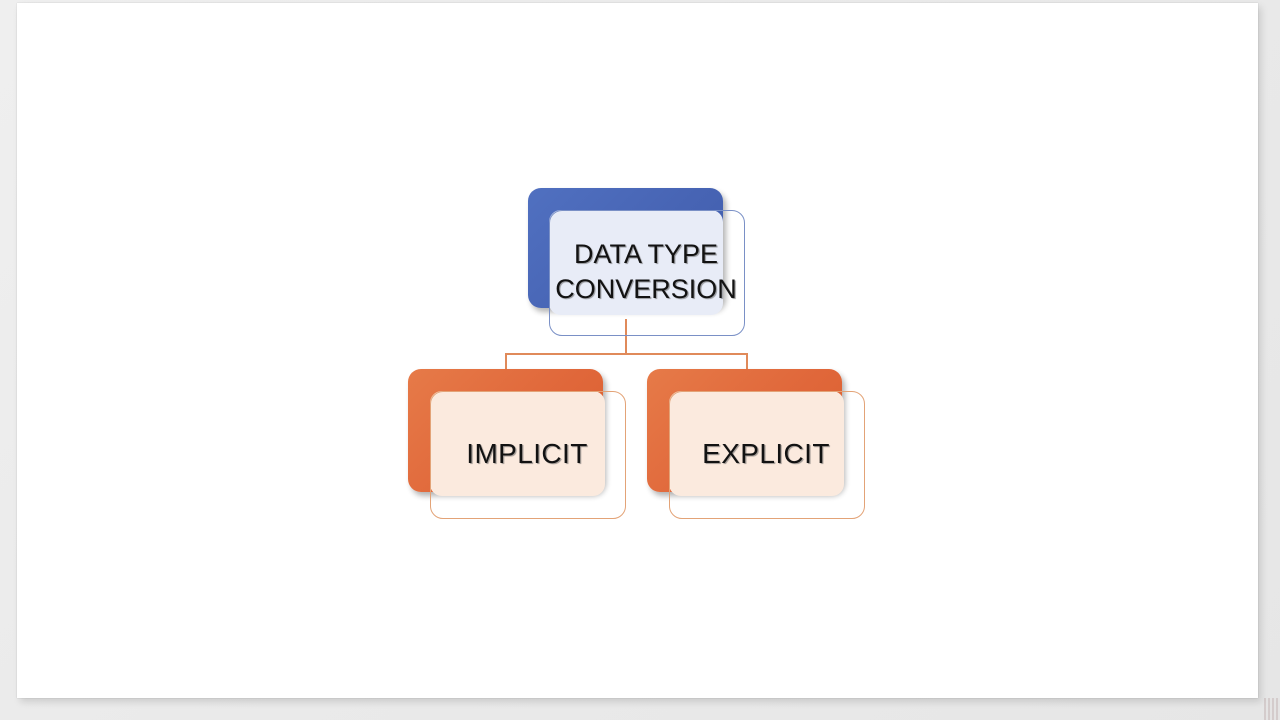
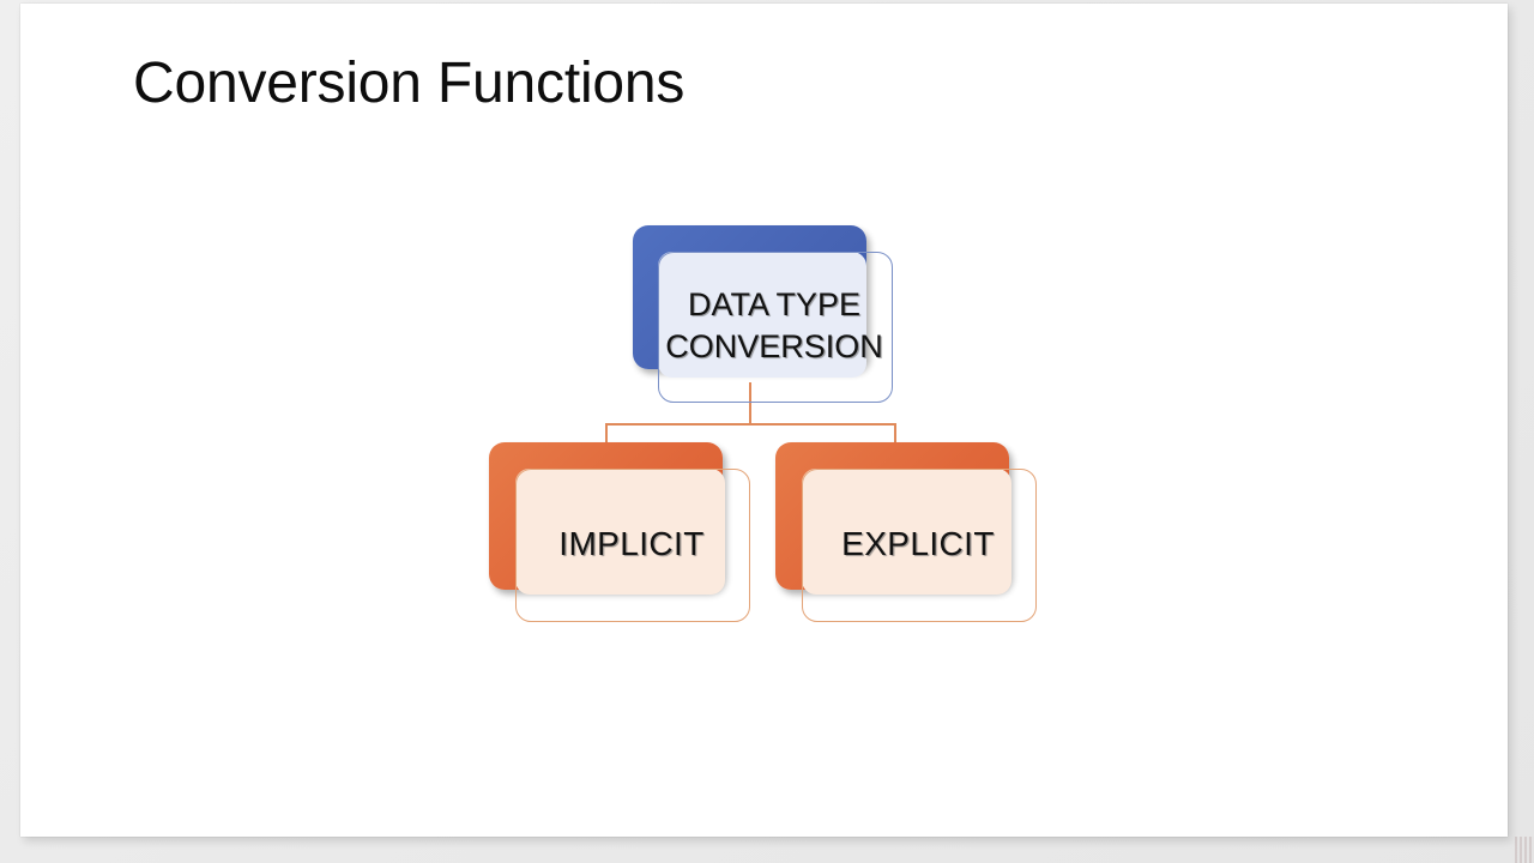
+ Conversion Functions
  DATA TYPE
  CONVERSION
  IMPLICIT
  EXPLICIT
